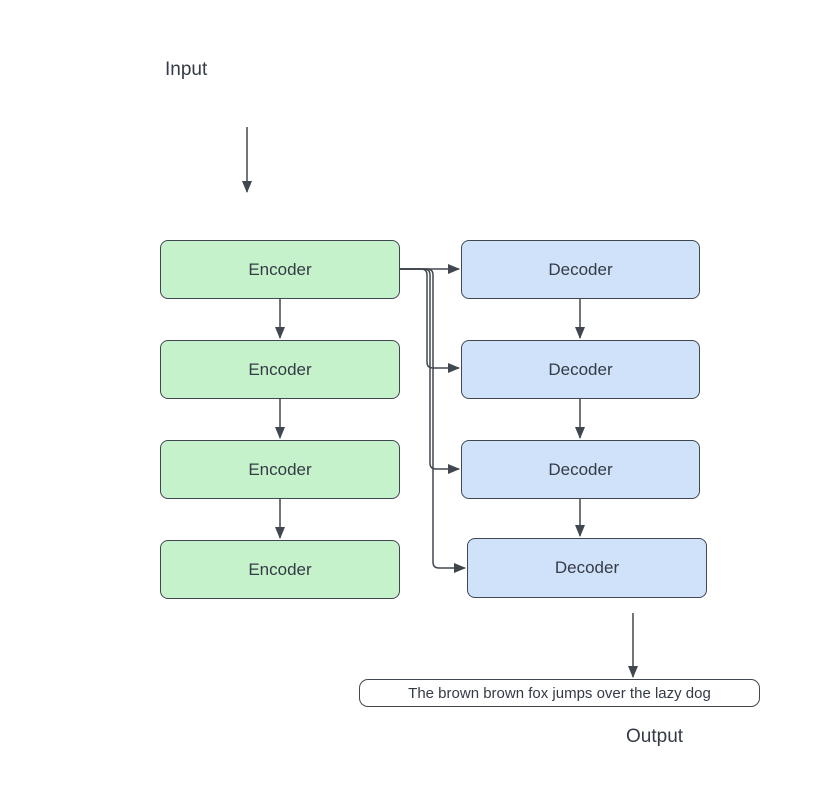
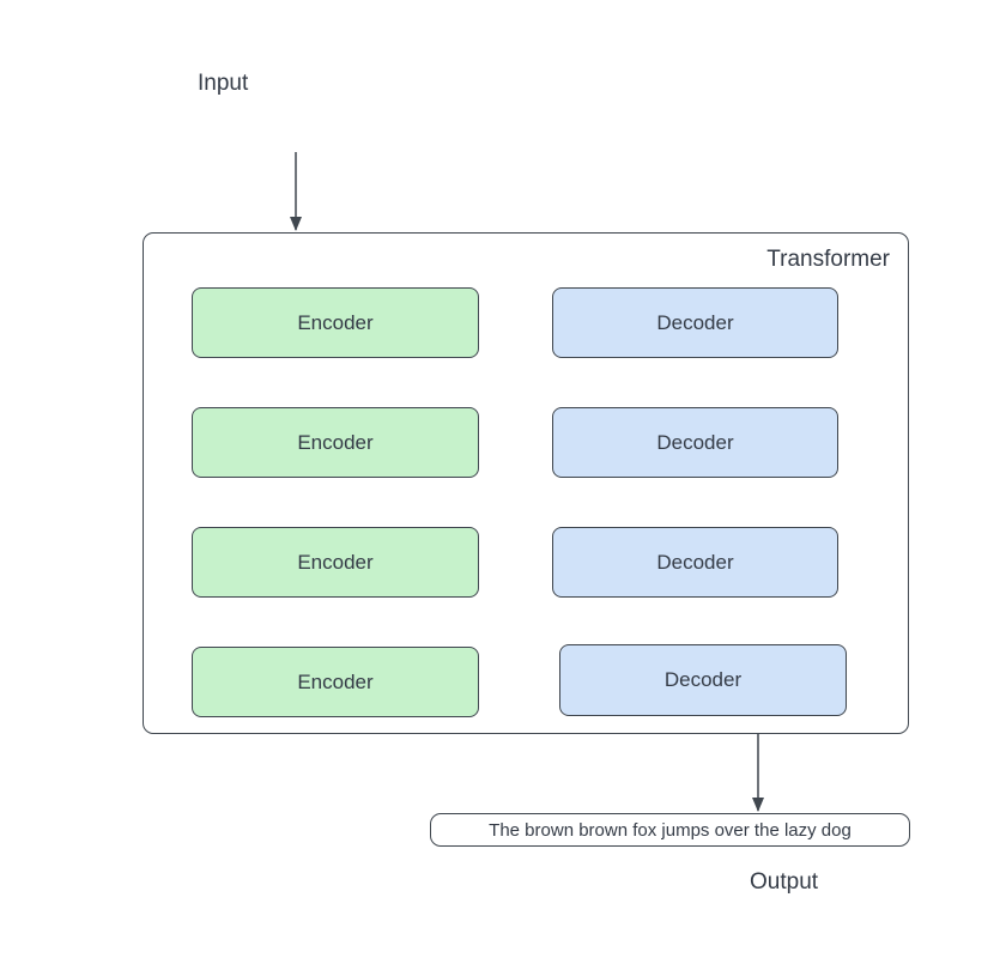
  Input
+ Transformer
  Encoder
  Encoder
  Encoder
  Encoder
  Decoder
  Decoder
  Decoder
  Decoder
  The brown brown fox jumps over the lazy dog
  Output
